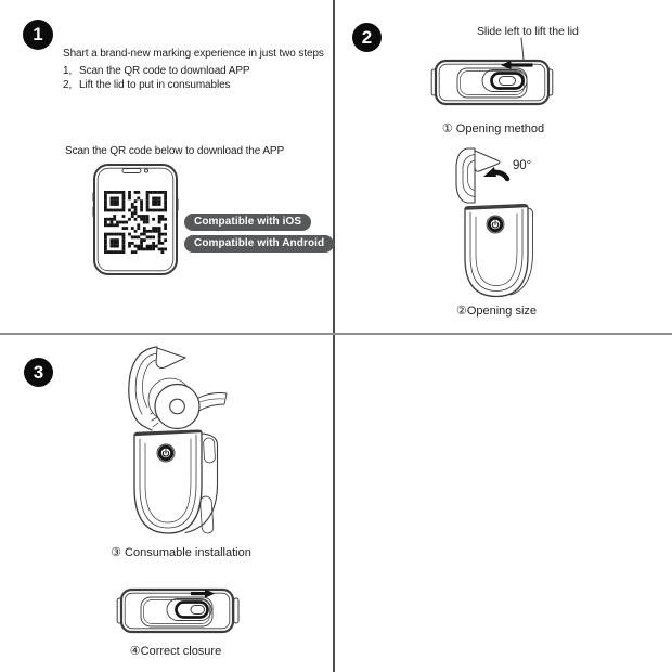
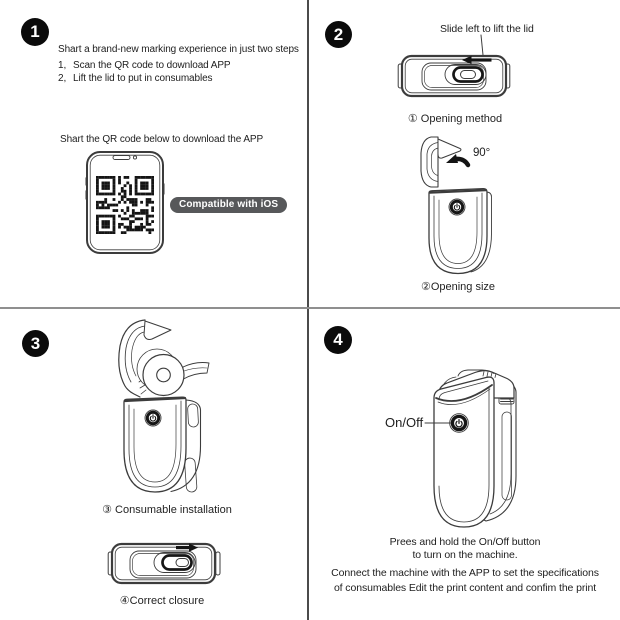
  1
  Shart a brand-new marking experience in just two steps
  1,
  Scan the QR code to download APP
  2,
  Lift the lid to put in consumables
- Scan the QR code below to download the APP
+ Shart the QR code below to download the APP
  Compatible with iOS
- Compatible with Android
  2
  Slide left to lift the lid
  90°
  ① Opening method
  ②Opening size
  3
  ③ Consumable installation
  ④Correct closure
+ 4
+ On/Off
+ Prees and hold the On/Off button
+ to turn on the machine.
+ Connect the machine with the APP to set the specifications
+ of consumables Edit the print content and confim the print
